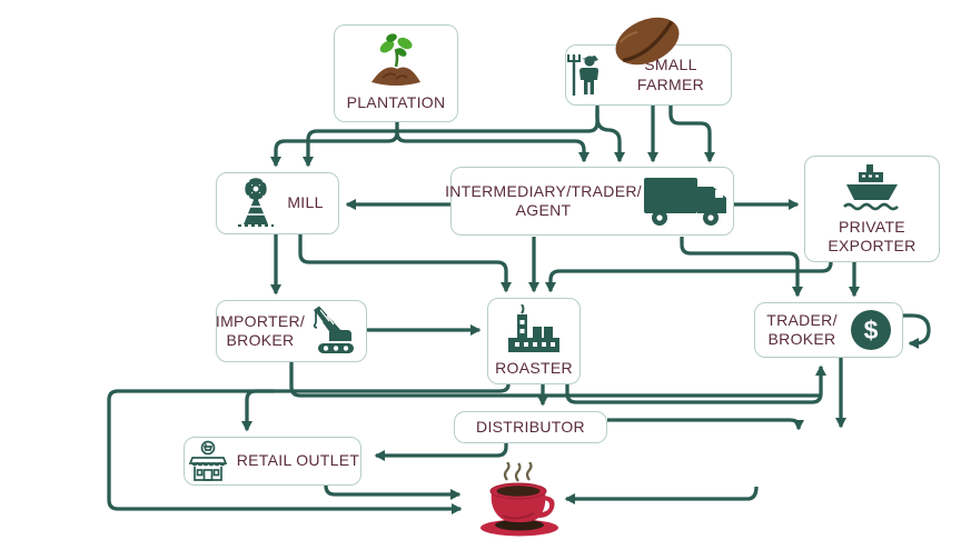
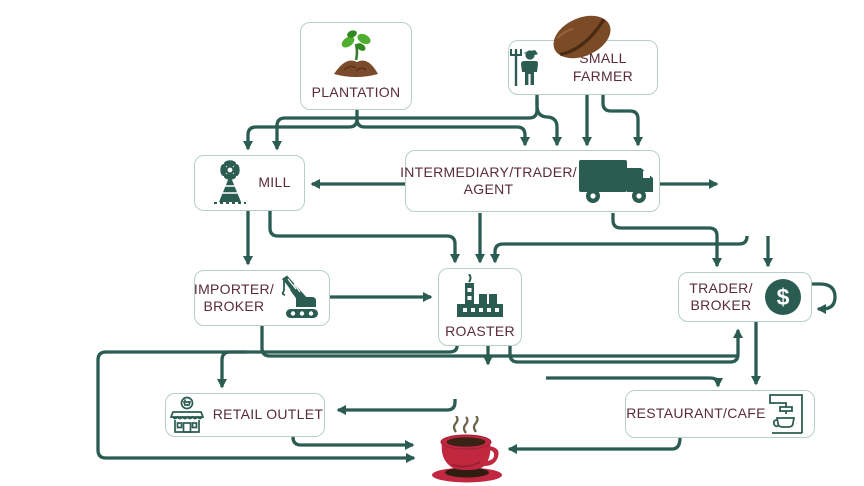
  PLANTATION
  SMALL FARMER
  MILL
  INTERMEDIARY/TRADER/
  AGENT
- PRIVATE
- EXPORTER
  IMPORTER/
  BROKER
  ROASTER
  TRADER/
  BROKER
  $
- DISTRIBUTOR
  RETAIL OUTLET
+ RESTAURANT/CAFE
